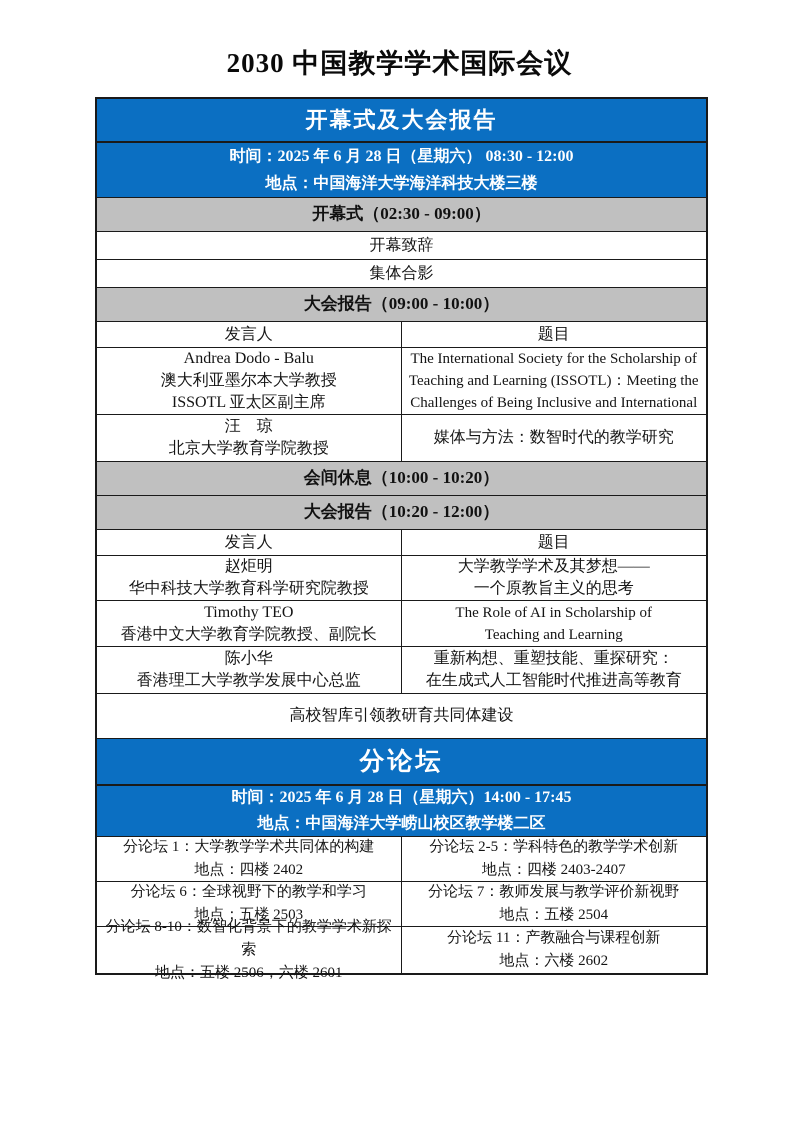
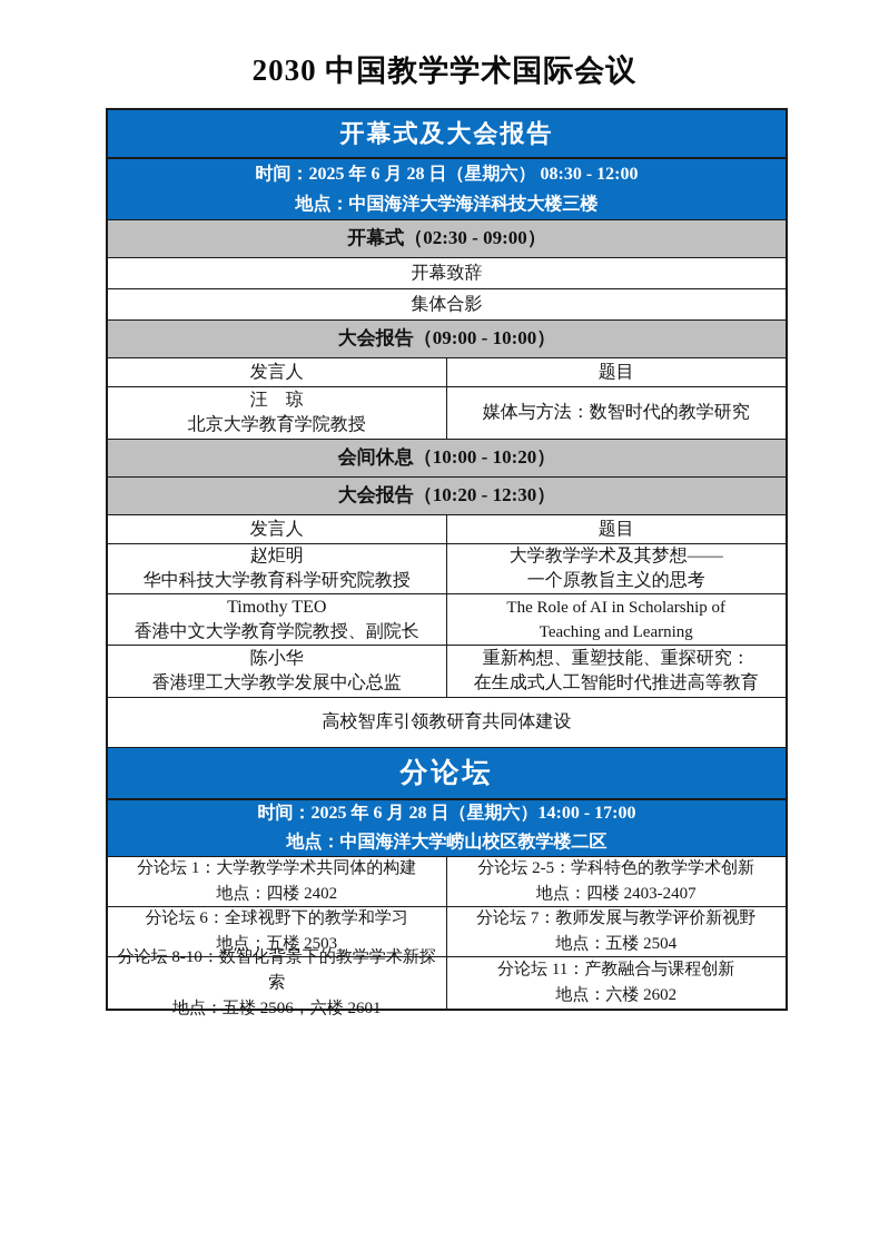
  2030 中国教学学术国际会议
  开幕式及大会报告
  时间：2025 年 6 月 28 日（星期六） 08:30 - 12:00
  地点：中国海洋大学海洋科技大楼三楼
  开幕式（02:30 - 09:00）
  开幕致辞
  集体合影
  大会报告（09:00 - 10:00）
  发言人
  题目
- Andrea Dodo - Balu
- 澳大利亚墨尔本大学教授
- ISSOTL 亚太区副主席
- The International Society for the Scholarship of
- Teaching and Learning (ISSOTL)：Meeting the
- Challenges of Being Inclusive and International
  汪 琼
  北京大学教育学院教授
  媒体与方法：数智时代的教学研究
  会间休息（10:00 - 10:20）
- 大会报告（10:20 - 12:00）
+ 大会报告（10:20 - 12:30）
  发言人
  题目
  赵炬明
  华中科技大学教育科学研究院教授
  大学教学学术及其梦想——
  一个原教旨主义的思考
  Timothy TEO
  香港中文大学教育学院教授、副院长
  The Role of AI in Scholarship of
  Teaching and Learning
  陈小华
  香港理工大学教学发展中心总监
  重新构想、重塑技能、重探研究：
  在生成式人工智能时代推进高等教育
  高校智库引领教研育共同体建设
  分论坛
- 时间：2025 年 6 月 28 日（星期六）14:00 - 17:45
+ 时间：2025 年 6 月 28 日（星期六）14:00 - 17:00
  地点：中国海洋大学崂山校区教学楼二区
  分论坛 1：大学教学学术共同体的构建
  地点：四楼 2402
  分论坛 2-5：学科特色的教学学术创新
  地点：四楼 2403-2407
  分论坛 6：全球视野下的教学和学习
  地点：五楼 2503
  分论坛 7：教师发展与教学评价新视野
  地点：五楼 2504
  分论坛 8-10：数智化背景下的教学学术新探索
  地点：五楼 2506，六楼 2601
  分论坛 11：产教融合与课程创新
  地点：六楼 2602
